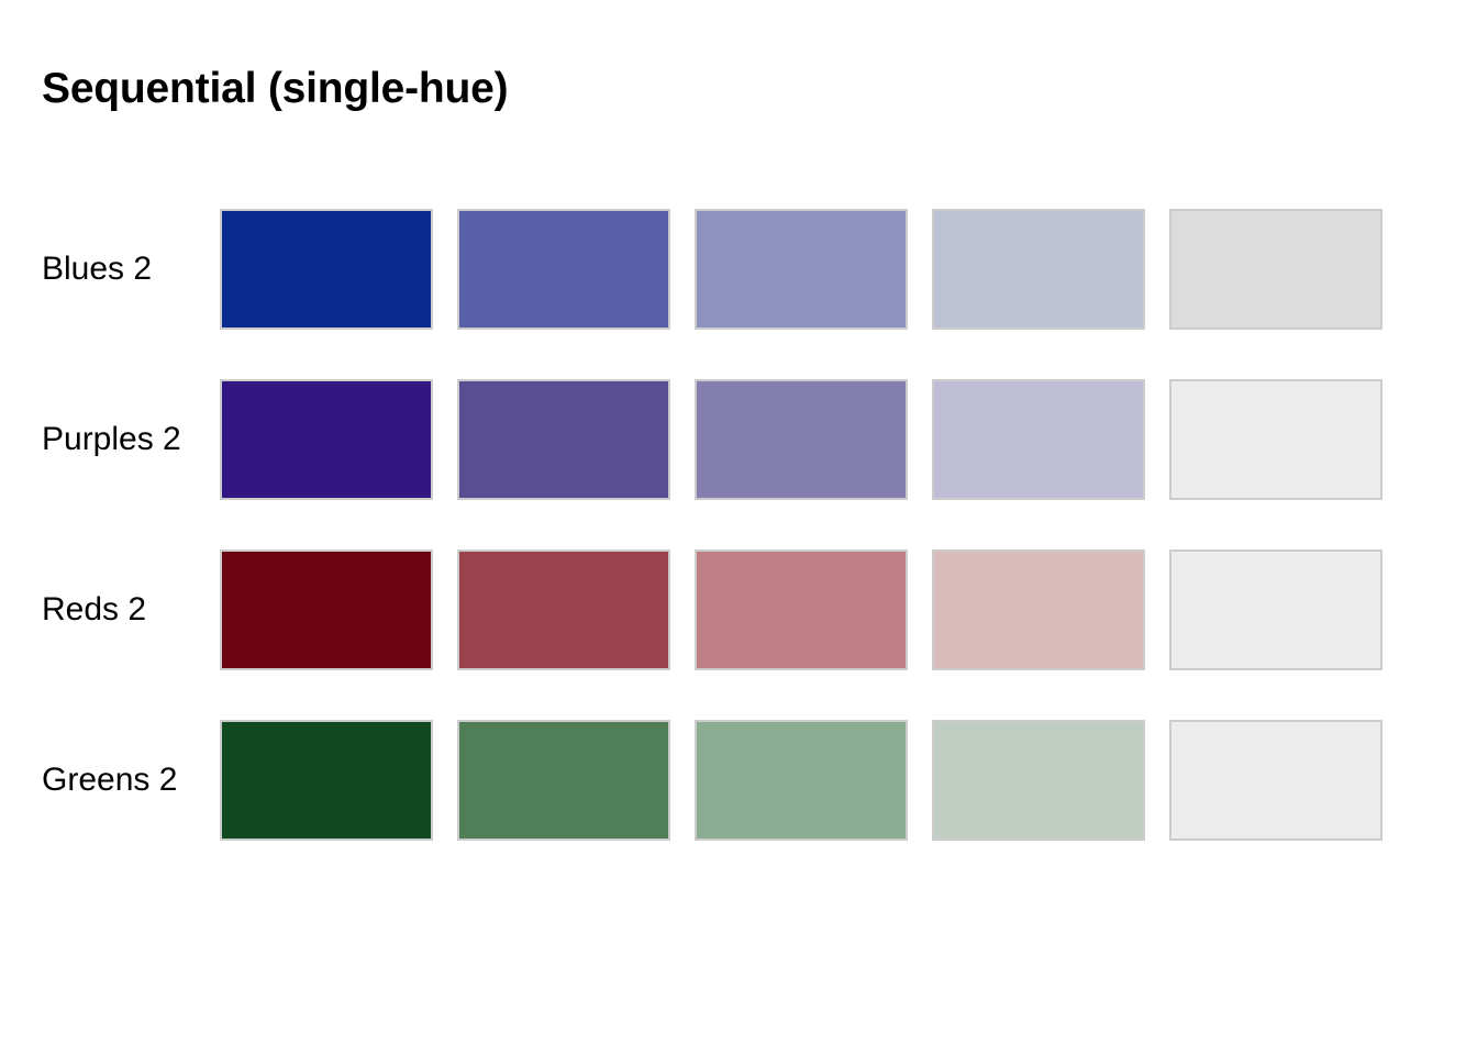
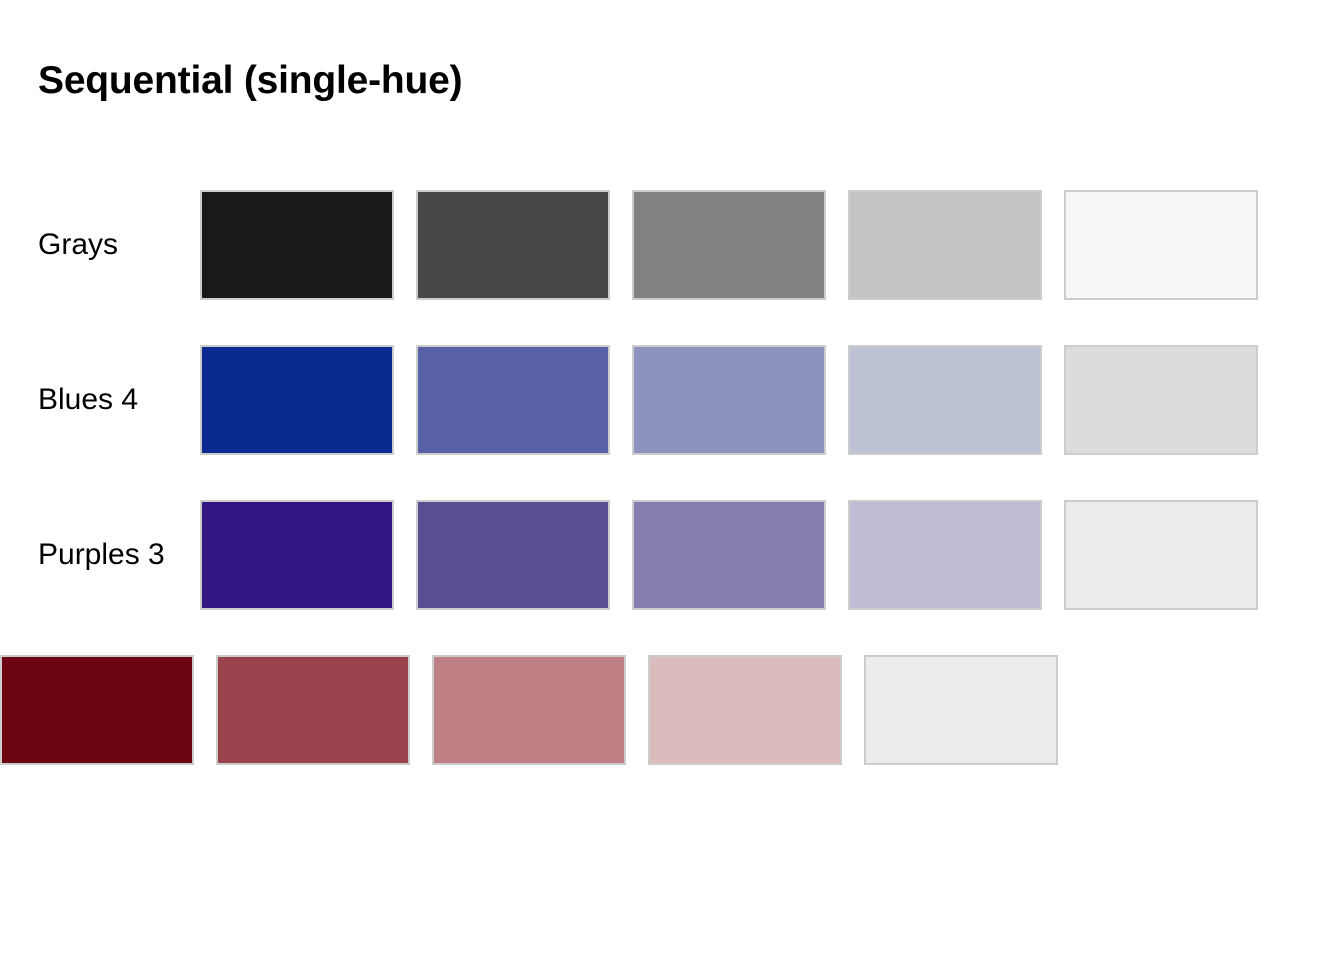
  Sequential (single-hue)
+ Grays
- Blues 2
+ Blues 4
- Purples 2
+ Purples 3
- Reds 2
- Greens 2
